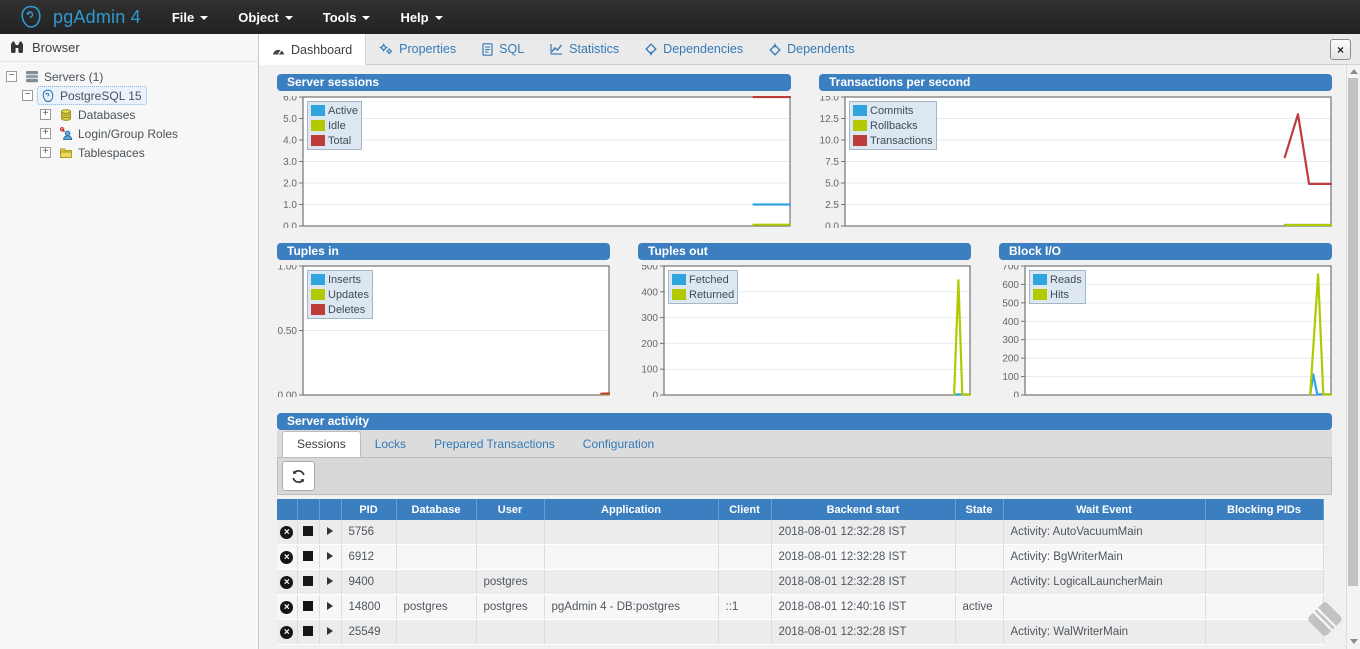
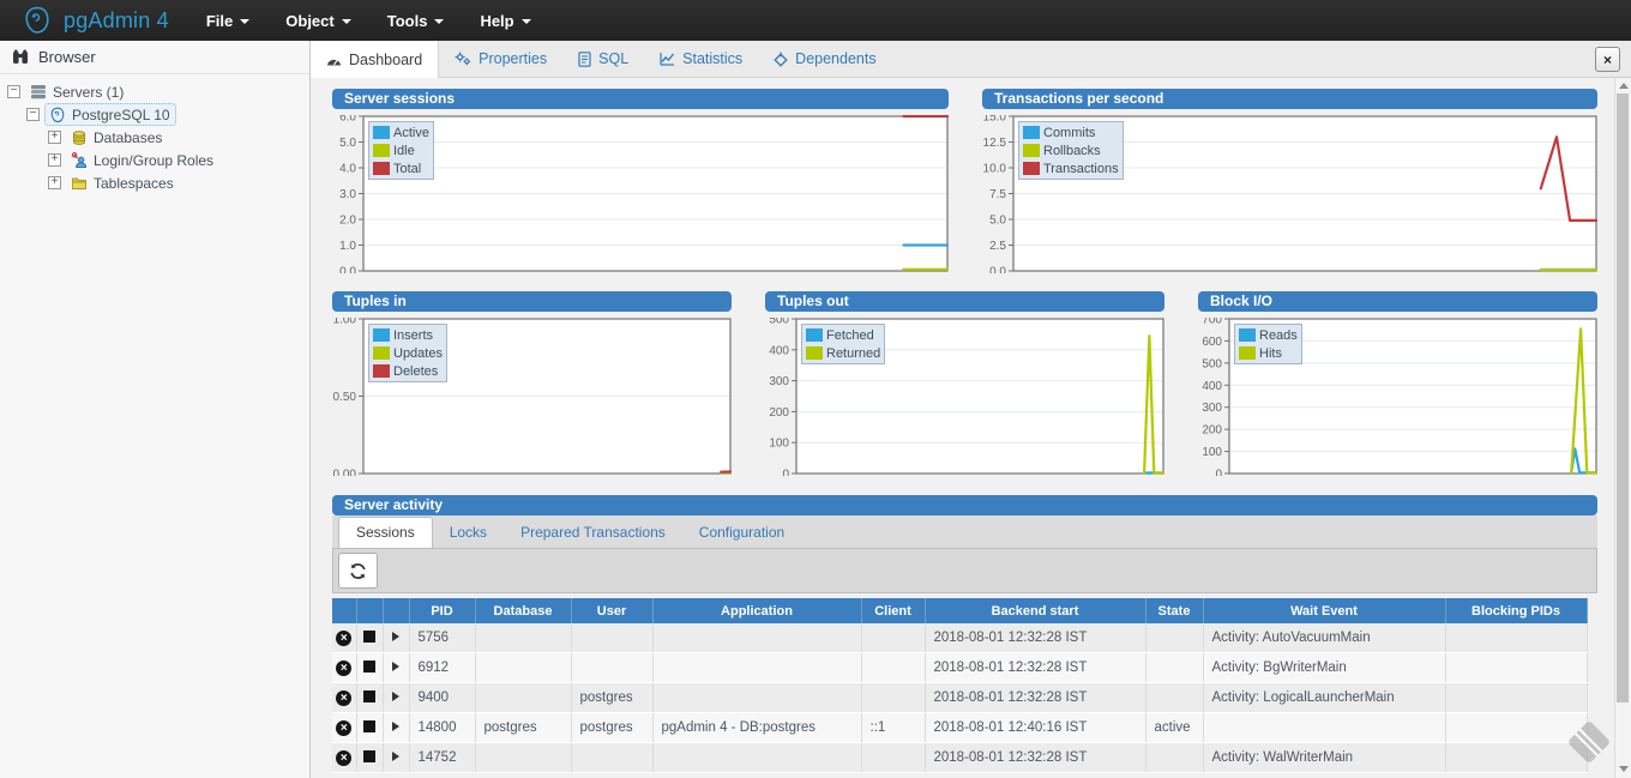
  pgAdmin 4
  File
  Object
  Tools
  Help
  Browser
  Servers (1)
- PostgreSQL 15
+ PostgreSQL 10
  Databases
  Login/Group Roles
  Tablespaces
  Dashboard
  Properties
  SQL
  Statistics
- Dependencies
  Dependents
  Server sessions
  0.0
  1.0
  2.0
  3.0
  4.0
  5.0
  6.0
  Active
  Idle
  Total
  Transactions per second
  0.0
  2.5
  5.0
  7.5
  10.0
  12.5
  15.0
  Commits
  Rollbacks
  Transactions
  Tuples in
  0.00
  0.50
  1.00
  Inserts
  Updates
  Deletes
  Tuples out
  0
  100
  200
  300
  400
  500
  Fetched
  Returned
  Block I/O
  0
  100
  200
  300
  400
  500
  600
  700
  Reads
  Hits
  Server activity
  Sessions
  Locks
  Prepared Transactions
  Configuration
  			PID	Database	User	Application	Client	Backend start	State	Wait Event	Blocking PIDs
  			5756					2018-08-01 12:32:28 IST		Activity: AutoVacuumMain
  			6912					2018-08-01 12:32:28 IST		Activity: BgWriterMain
  			9400		postgres			2018-08-01 12:32:28 IST		Activity: LogicalLauncherMain
  			14800	postgres	postgres	pgAdmin 4 - DB:postgres	::1	2018-08-01 12:40:16 IST	active
- 			25549					2018-08-01 12:32:28 IST		Activity: WalWriterMain
+ 			14752					2018-08-01 12:32:28 IST		Activity: WalWriterMain
